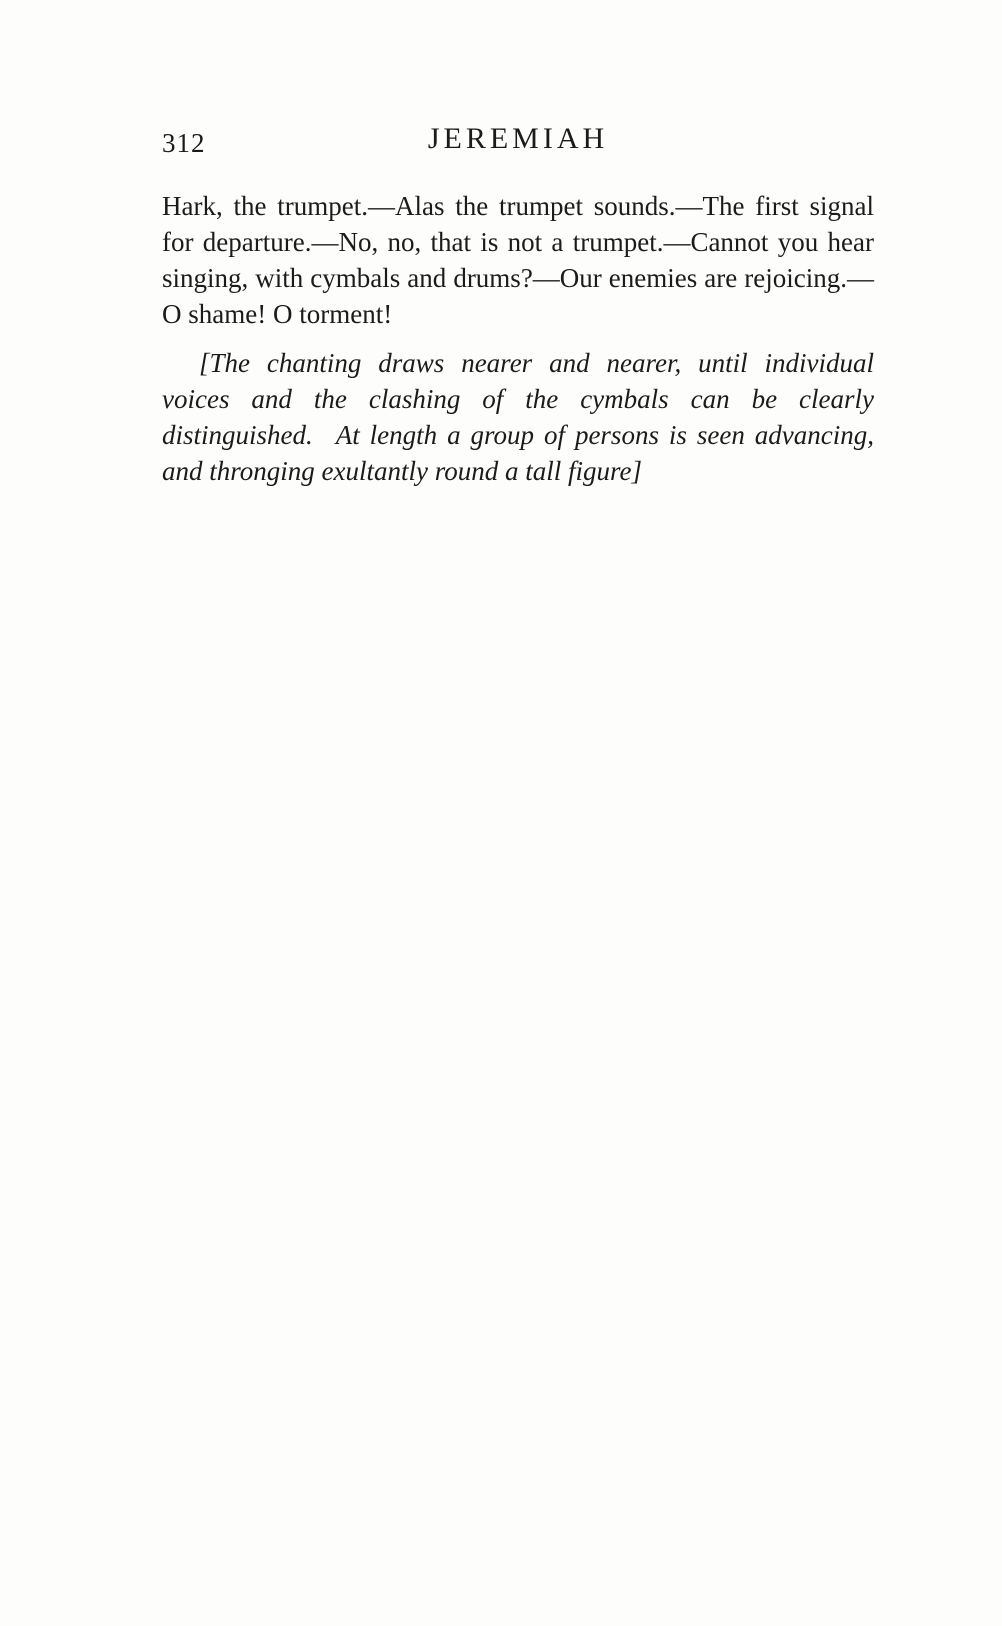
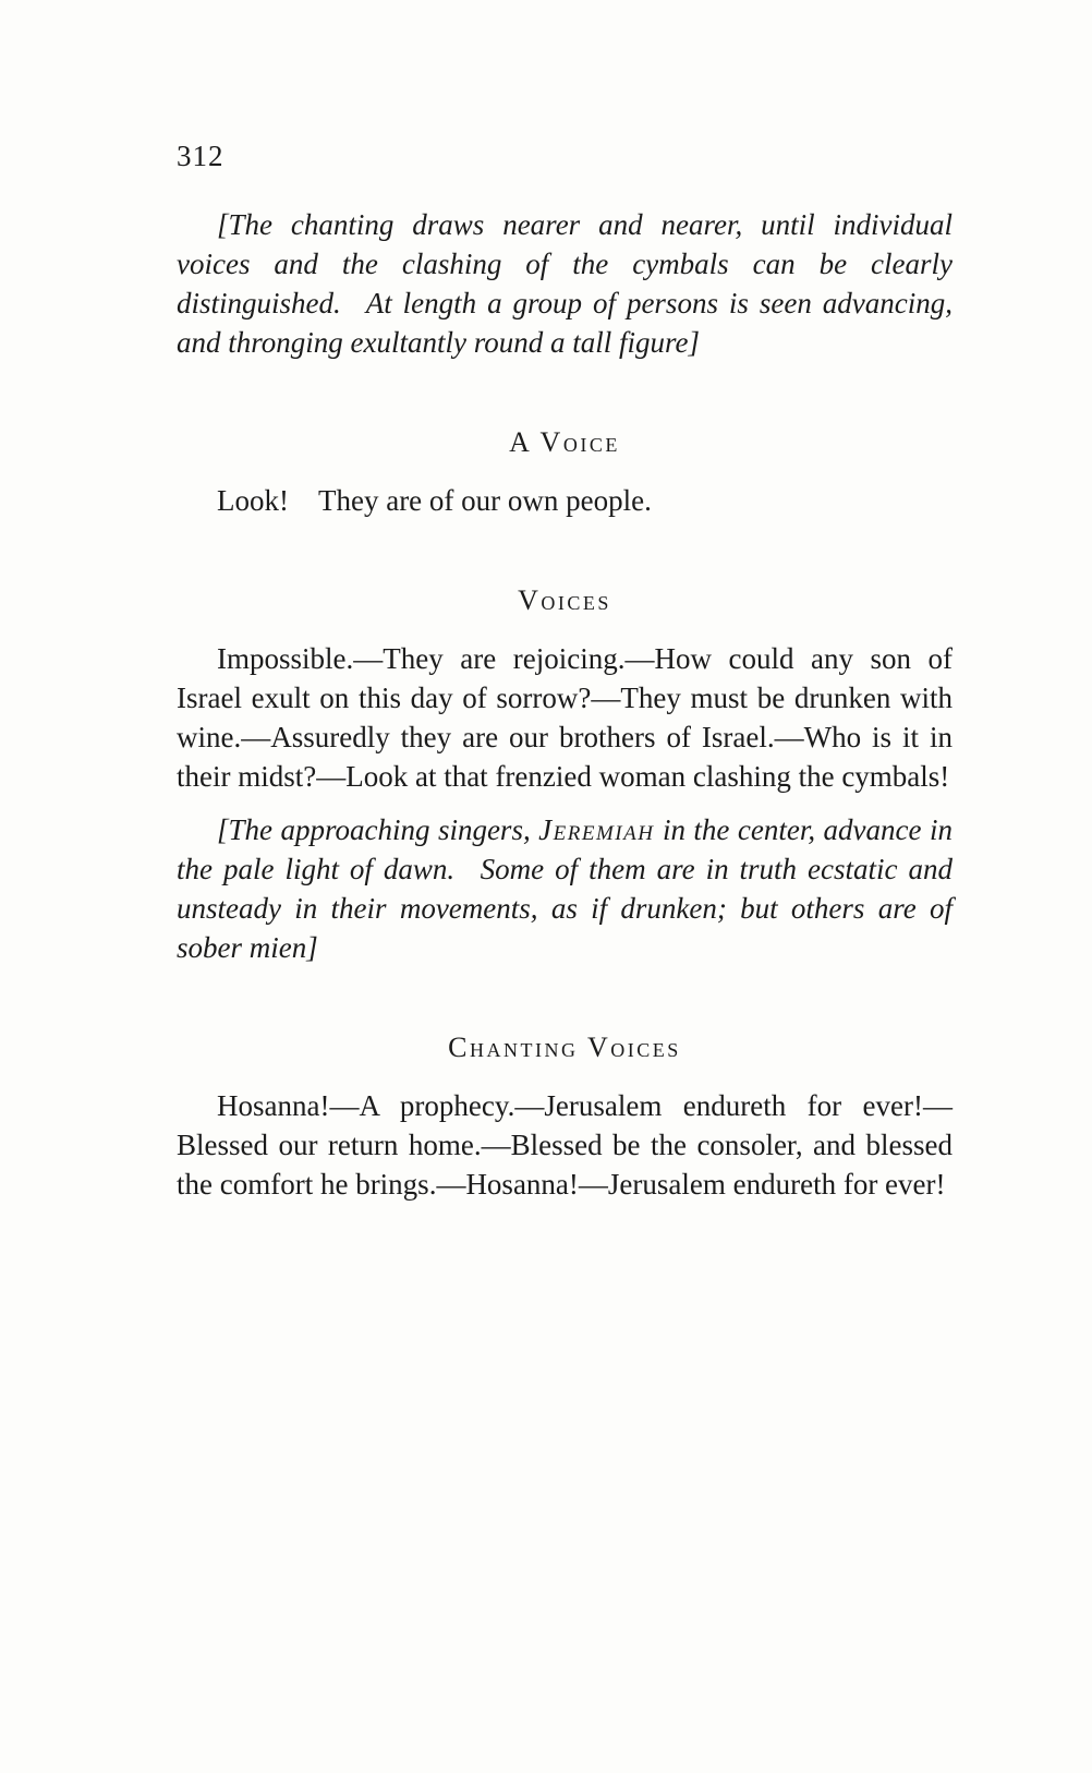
  312
- JEREMIAH
- Hark, the trumpet.—Alas the trumpet sounds.—The first signal for departure.—No, no, that is not a trumpet.—Cannot you hear singing, with cymbals and drums?—Our enemies are rejoicing.—O shame! O torment!
  [The chanting draws nearer and nearer, until individual voices and the clashing of the cymbals can be clearly distinguished. At length a group of persons is seen advancing, and thronging exultantly round a tall figure]
+ A Voice
+ Look! They are of our own people.
+ Voices
+ Impossible.—They are rejoicing.—How could any son of Israel exult on this day of sorrow?—They must be drunken with wine.—Assuredly they are our brothers of Israel.—Who is it in their midst?—Look at that frenzied woman clashing the cymbals!
+ [The approaching singers, Jeremiah in the center, advance in the pale light of dawn. Some of them are in truth ecstatic and unsteady in their movements, as if drunken; but others are of sober mien]
+ Chanting Voices
+ Hosanna!—A prophecy.—Jerusalem endureth for ever!—Blessed our return home.—Blessed be the consoler, and blessed the comfort he brings.—Hosanna!—Jerusalem endureth for ever!
